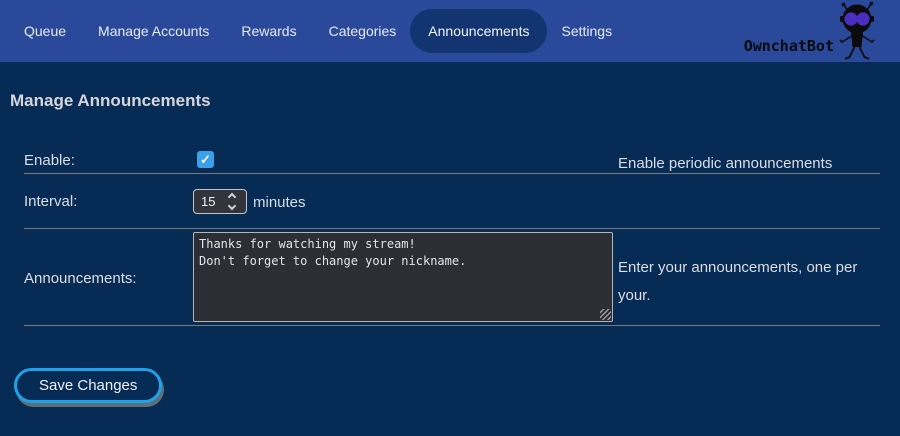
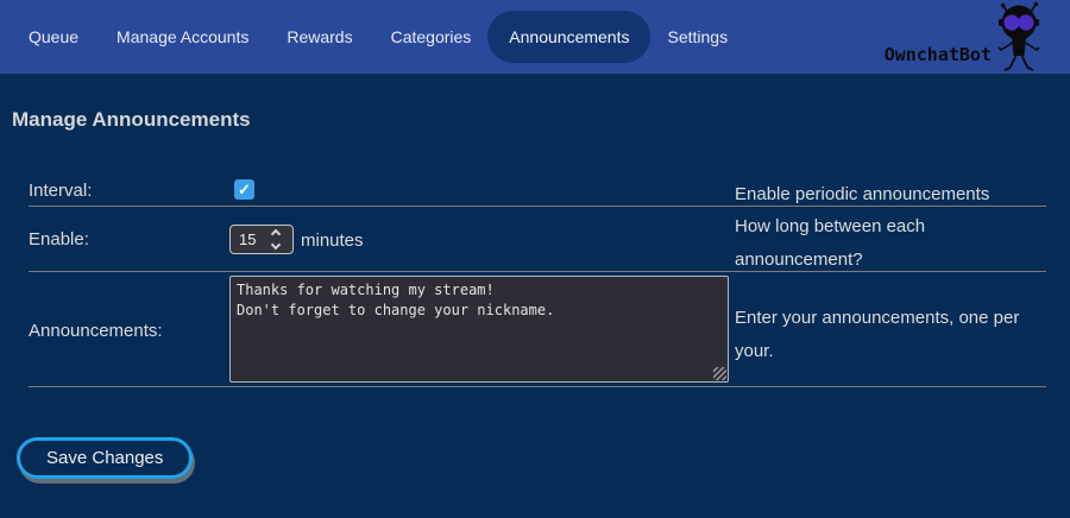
  Queue
  Manage Accounts
  Rewards
  Categories
  Announcements
  Settings
  OwnchatBot
  Manage Announcements
- Enable:
+ Interval:
  ✓
  Enable periodic announcements
- Interval:
+ Enable:
  15
  minutes
+ How long between each announcement?
  Announcements:
  Thanks for watching my stream!
  Don't forget to change your nickname.
  Enter your announcements, one per your.
  Save Changes
